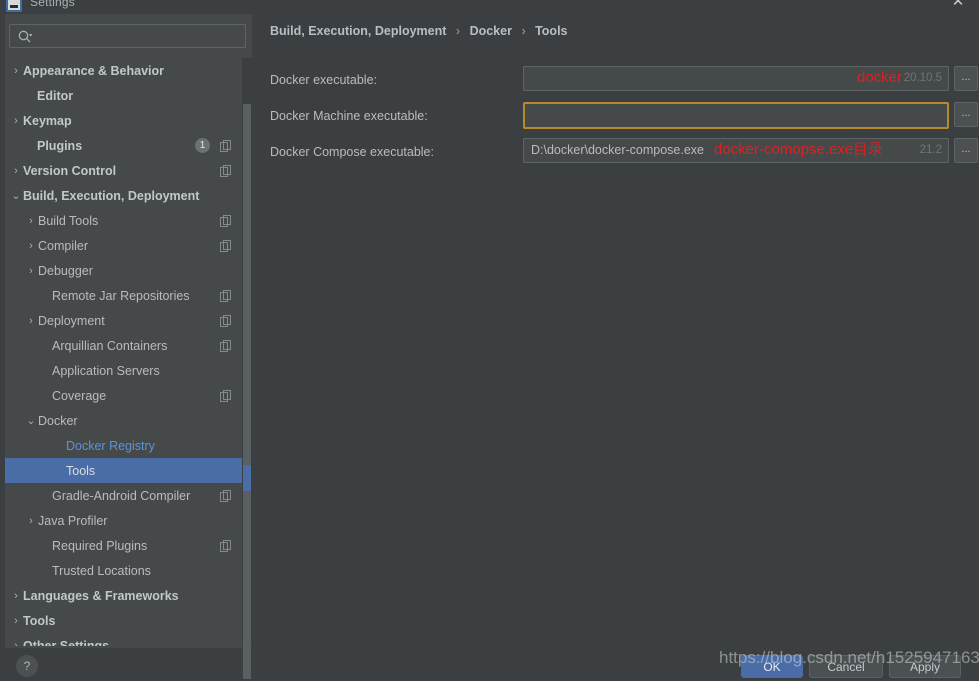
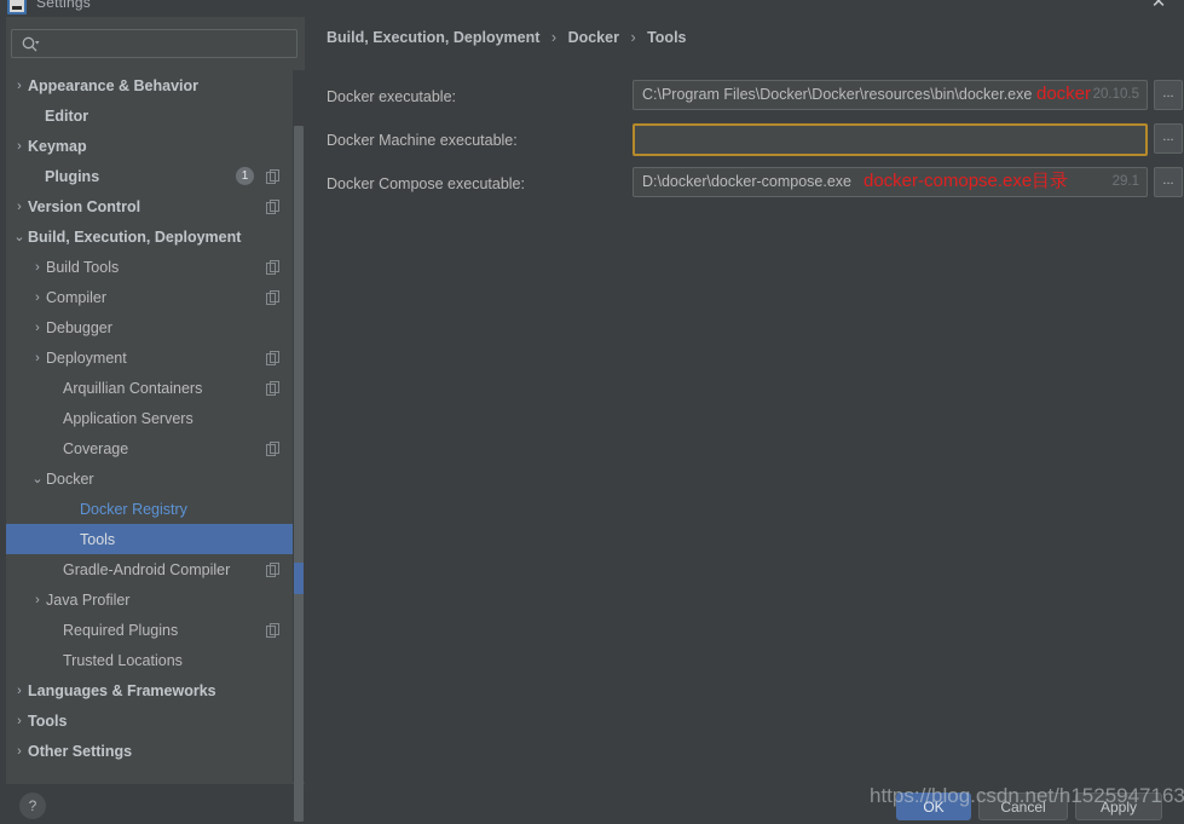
  Settings
  ✕
  ›
  Appearance & Behavior
  Editor
  ›
  Keymap
  Plugins
  1
  ›
  Version Control
  ⌄
  Build, Execution, Deployment
  ›
  Build Tools
  ›
  Compiler
  ›
  Debugger
- Remote Jar Repositories
  ›
  Deployment
  Arquillian Containers
  Application Servers
  Coverage
  ⌄
  Docker
  Docker Registry
  Tools
  Gradle-Android Compiler
  ›
  Java Profiler
  Required Plugins
  Trusted Locations
  ›
  Languages & Frameworks
  ›
  Tools
  ›
  Other Settings
  Build, Execution, Deployment › Docker › Tools
  Docker executable:
+ C:\Program Files\Docker\Docker\resources\bin\docker.exe
  20.10.5
  ...
  Docker Machine executable:
  ...
  Docker Compose executable:
  D:\docker\docker-compose.exe
- 21.2
+ 29.1
  ...
  docker
  docker-comopse.exe目录
  ?
  OK
  Cancel
  Apply
  https://blog.csdn.net/h1525947163
